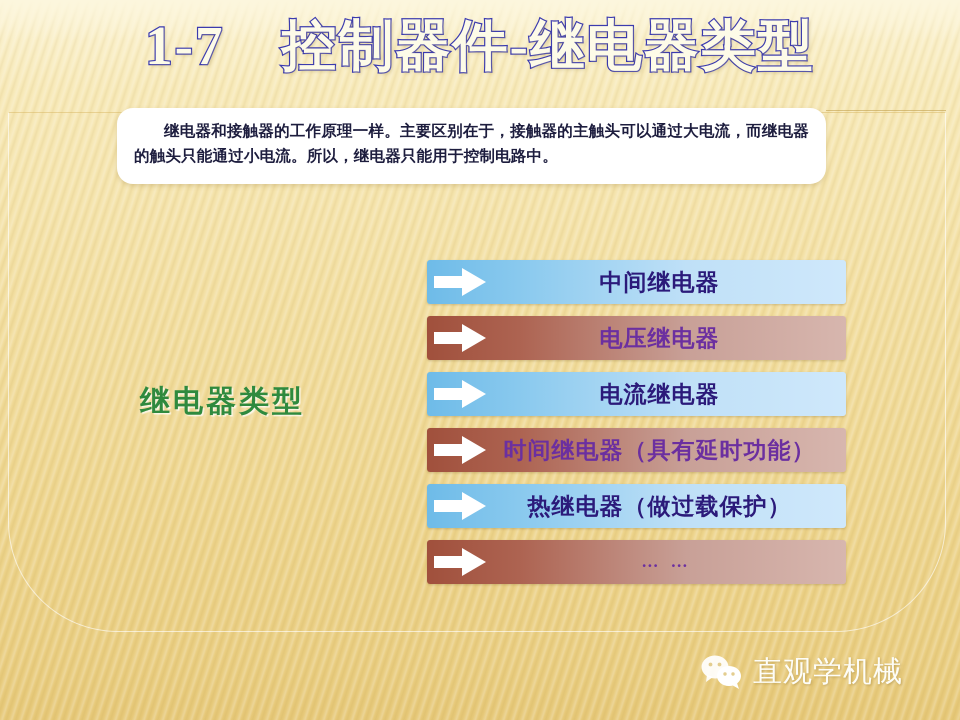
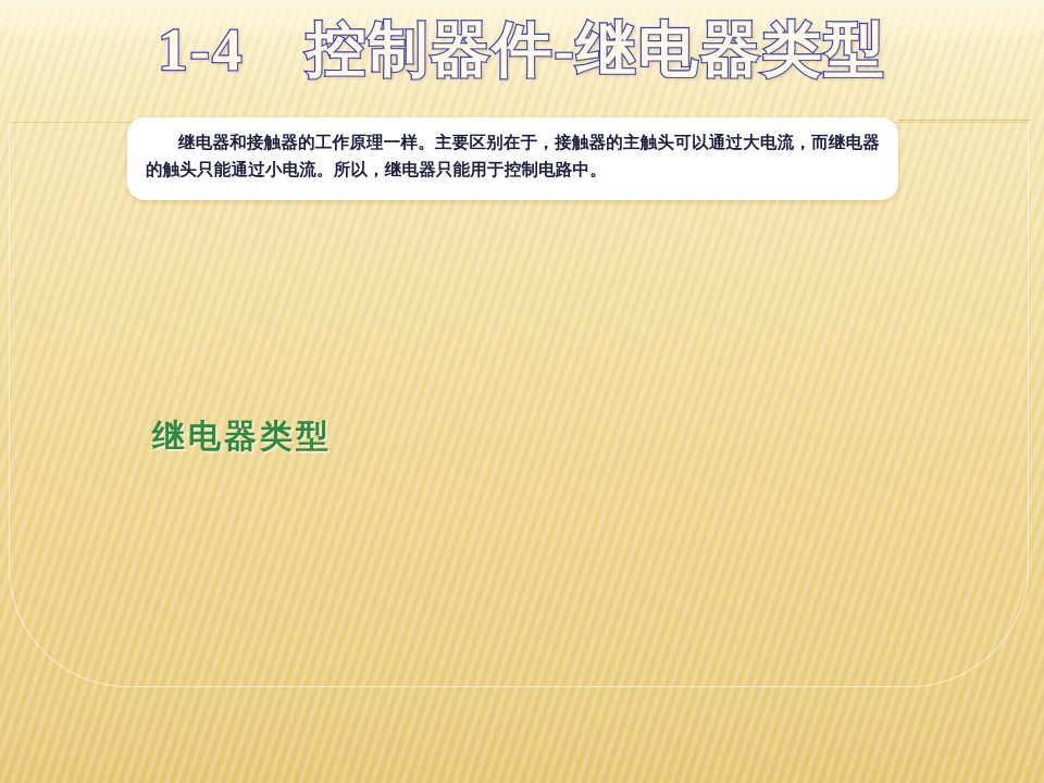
- 1-7 控制器件-继电器类型
+ 1-4 控制器件-继电器类型
  继电器和接触器的工作原理一样。主要区别在于，接触器的主触头可以通过大电流，而继电器的触头只能通过小电流。所以，继电器只能用于控制电路中。
  继电器类型
- 中间继电器
- 电压继电器
- 电流继电器
- 时间继电器（具有延时功能）
- 热继电器（做过载保护）
- … …
- 直观学机械
